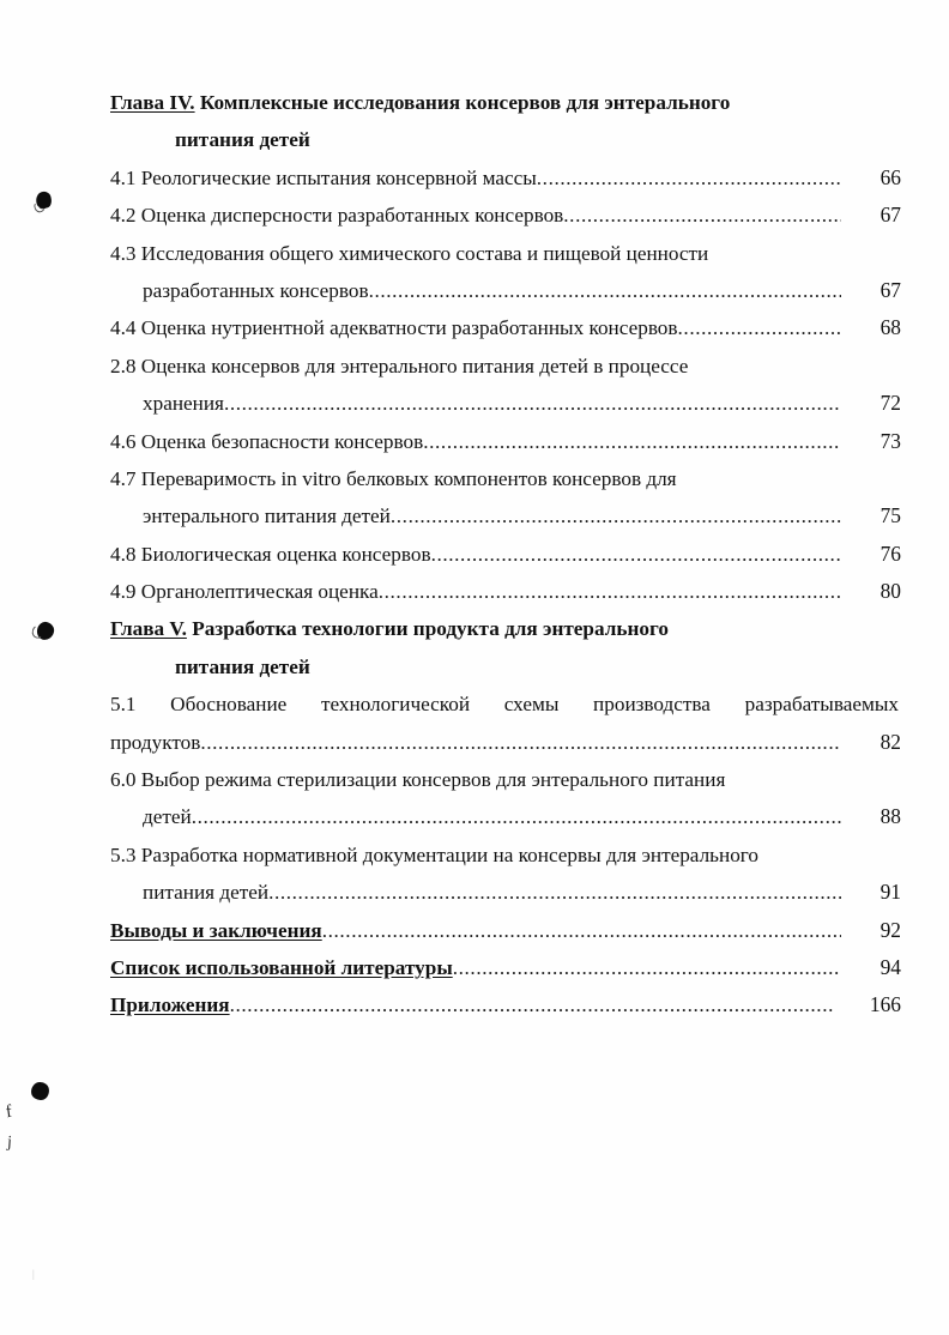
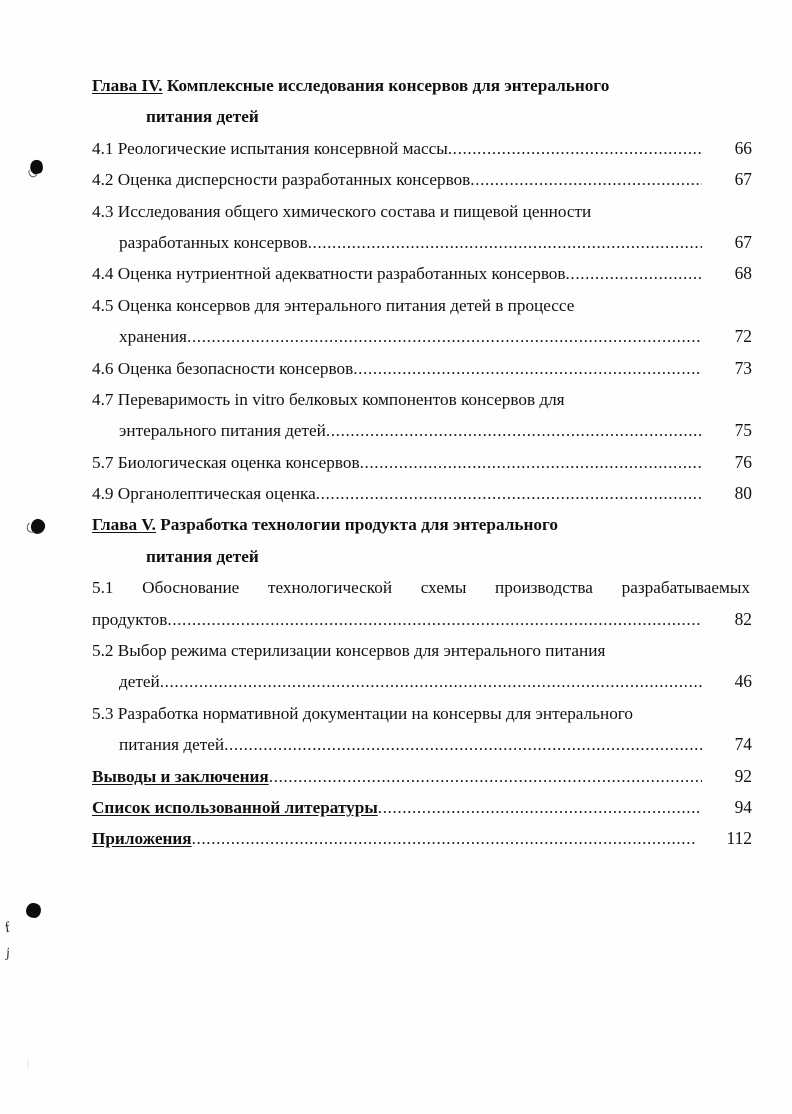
  Глава IV. Комплексные исследования консервов для энтерального
  питания детей
  4.1 Реологические испытания консервной массы
  66
  4.2 Оценка дисперсности разработанных консервов
  67
  4.3 Исследования общего химического состава и пищевой ценности
  разработанных консервов
  67
  4.4 Оценка нутриентной адекватности разработанных консервов
  68
- 2.8 Оценка консервов для энтерального питания детей в процессе
+ 4.5 Оценка консервов для энтерального питания детей в процессе
  хранения
  72
  4.6 Оценка безопасности консервов
  73
  4.7 Переваримость in vitro белковых компонентов консервов для
  энтерального питания детей
  75
- 4.8 Биологическая оценка консервов
+ 5.7 Биологическая оценка консервов
  76
  4.9 Органолептическая оценка
  80
  Глава V. Разработка технологии продукта для энтерального
  питания детей
  5.1 Обоснование технологической схемы производства разрабатываемых
  продуктов
  82
- 6.0 Выбор режима стерилизации консервов для энтерального питания
+ 5.2 Выбор режима стерилизации консервов для энтерального питания
  детей
- 88
+ 46
  5.3 Разработка нормативной документации на консервы для энтерального
  питания детей
- 91
+ 74
  Выводы и заключения
  92
  Список использованной литературы
  94
  Приложения
- 166
+ 112
